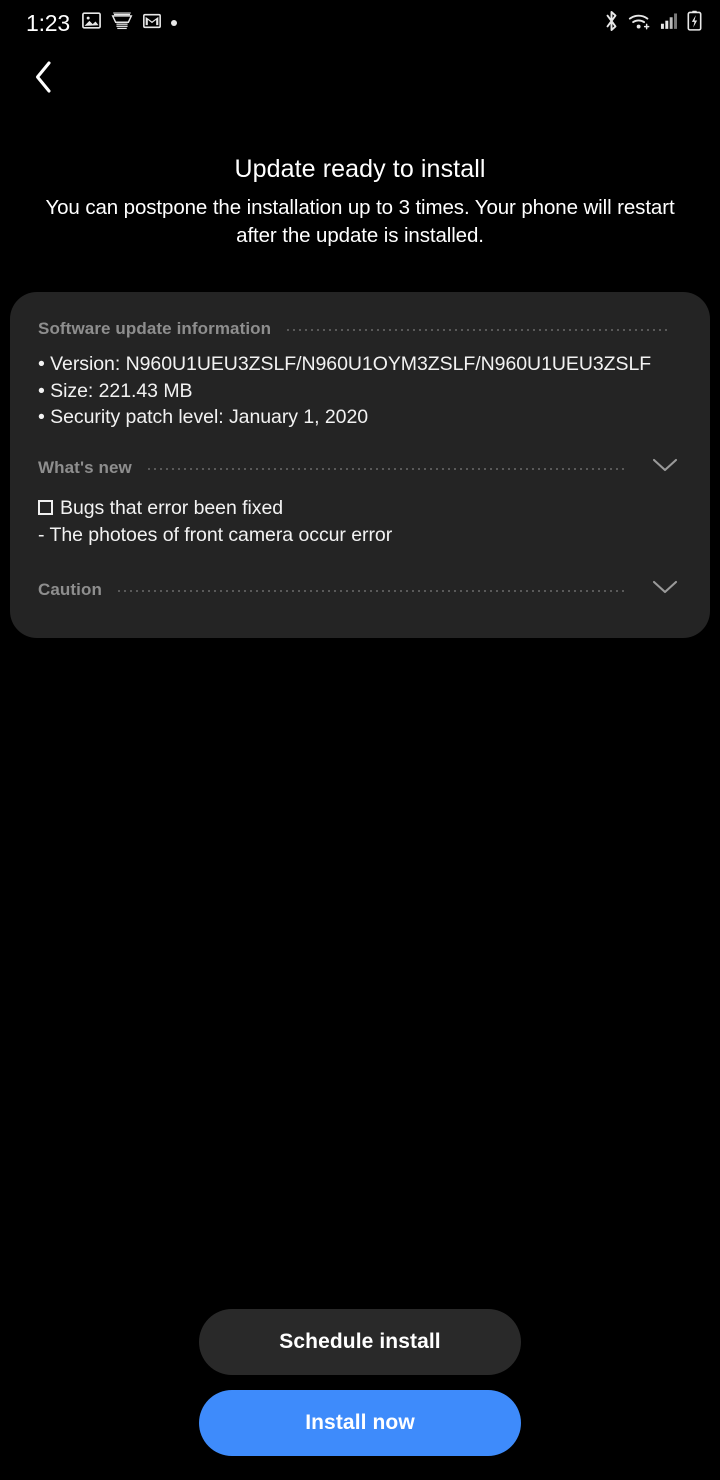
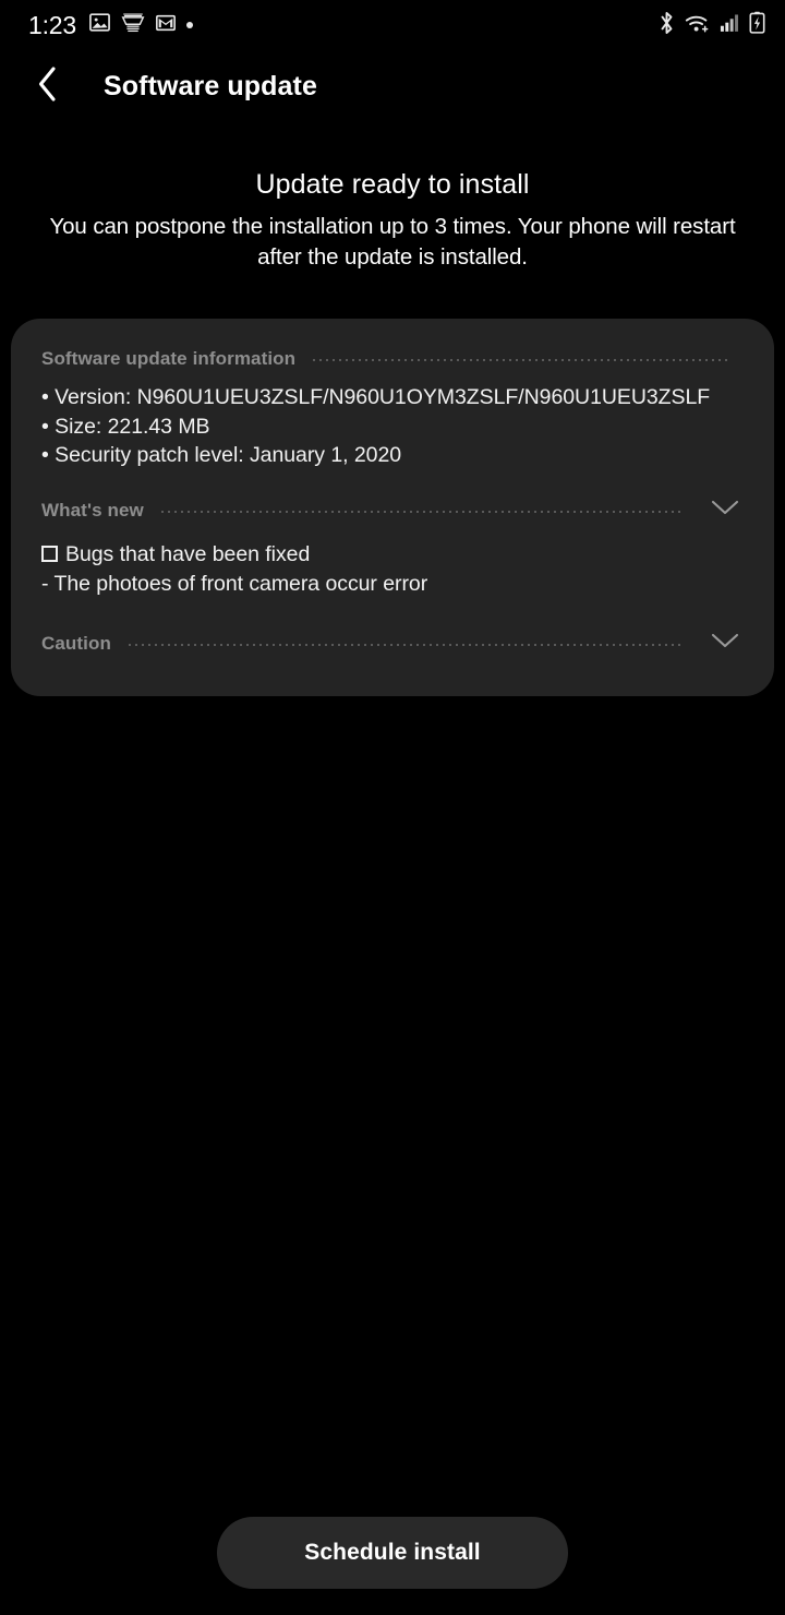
  1:23
+ Software update
  Update ready to install
  You can postpone the installation up to 3 times. Your phone will restart after the update is installed.
  Software update information
  • Version: N960U1UEU3ZSLF/N960U1OYM3ZSLF/N960U1UEU3ZSLF
  • Size: 221.43 MB
  • Security patch level: January 1, 2020
  What's new
- Bugs that error been fixed
+ Bugs that have been fixed
  - The photoes of front camera occur error
  Caution
  Schedule install
- Install now
